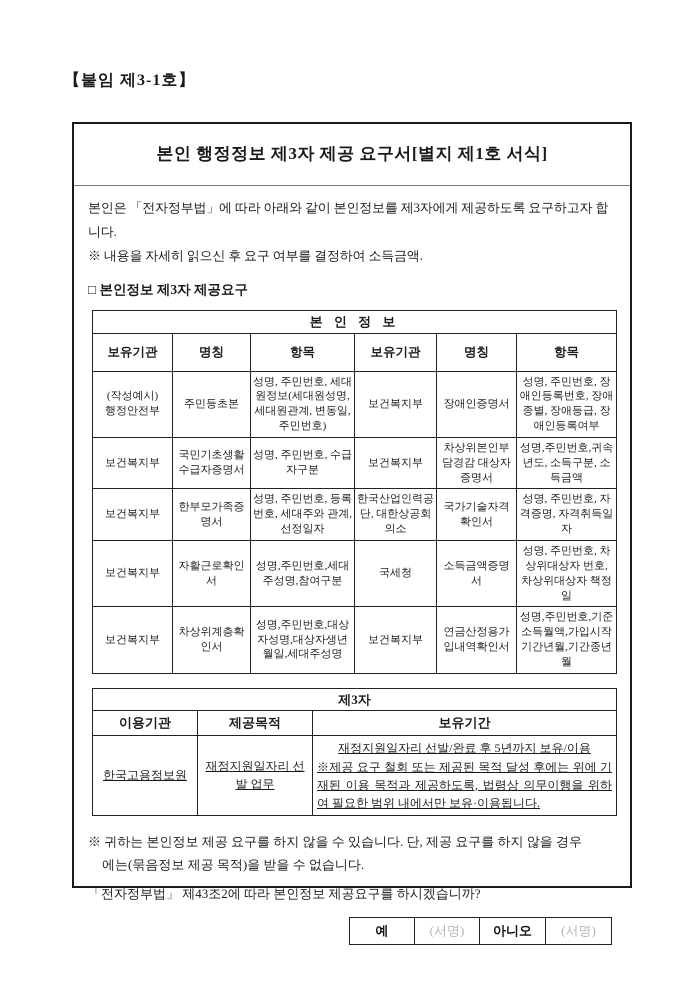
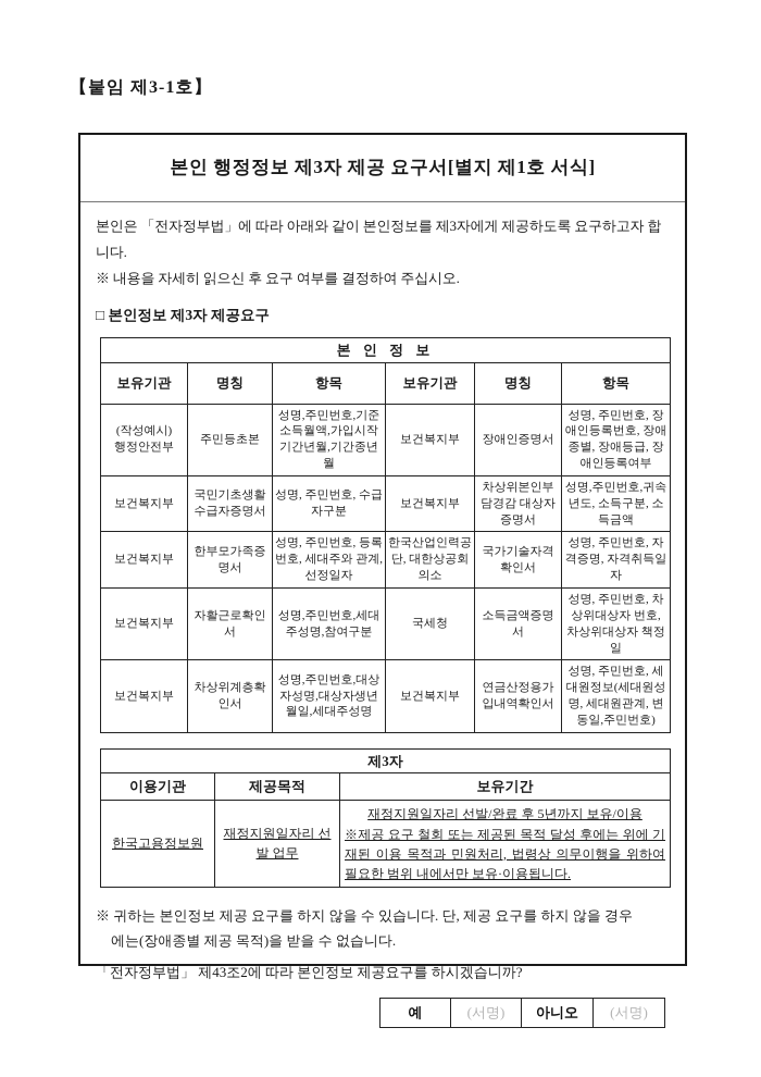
  【붙임 제3-1호】
  본인 행정정보 제3자 제공 요구서[별지 제1호 서식]
  본인은 「전자정부법」에 따라 아래와 같이 본인정보를 제3자에게 제공하도록 요구하고자 합니다.
- ※ 내용을 자세히 읽으신 후 요구 여부를 결정하여 소득금액.
+ ※ 내용을 자세히 읽으신 후 요구 여부를 결정하여 주십시오.
  □ 본인정보 제3자 제공요구
  본 인 정 보
  보유기관	명칭	항목	보유기관	명칭	항목
- (작성예시) 행정안전부	주민등초본	성명, 주민번호, 세대원정보(세대원성명, 세대원관계, 변동일,주민번호)	보건복지부	장애인증명서	성명, 주민번호, 장애인등록번호, 장애종별, 장애등급, 장애인등록여부
+ (작성예시) 행정안전부	주민등초본	성명,주민번호,기준소득월액,가입시작기간년월,기간종년월	보건복지부	장애인증명서	성명, 주민번호, 장애인등록번호, 장애종별, 장애등급, 장애인등록여부
  보건복지부	국민기초생활 수급자증명서	성명, 주민번호, 수급자구분	보건복지부	차상위본인부담경감 대상자증명서	성명,주민번호,귀속년도, 소득구분, 소득금액
  보건복지부	한부모가족증명서	성명, 주민번호, 등록번호, 세대주와 관계, 선정일자	한국산업인력공단, 대한상공회의소	국가기술자격 확인서	성명, 주민번호, 자격증명, 자격취득일자
  보건복지부	자활근로확인서	성명,주민번호,세대주성명,참여구분	국세청	소득금액증명서	성명, 주민번호, 차상위대상자 번호, 차상위대상자 책정일
- 보건복지부	차상위계층확인서	성명,주민번호,대상자성명,대상자생년월일,세대주성명	보건복지부	연금산정용가입내역확인서	성명,주민번호,기준소득월액,가입시작기간년월,기간종년월
+ 보건복지부	차상위계층확인서	성명,주민번호,대상자성명,대상자생년월일,세대주성명	보건복지부	연금산정용가입내역확인서	성명, 주민번호, 세대원정보(세대원성명, 세대원관계, 변동일,주민번호)
  제3자
  이용기관	제공목적	보유기간
- 한국고용정보원	재정지원일자리 선발 업무	재정지원일자리 선발/완료 후 5년까지 보유/이용 ※제공 요구 철회 또는 제공된 목적 달성 후에는 위에 기재된 이용 목적과 제공하도록, 법령상 의무이행을 위하여 필요한 범위 내에서만 보유·이용됩니다.
+ 한국고용정보원	재정지원일자리 선발 업무	재정지원일자리 선발/완료 후 5년까지 보유/이용 ※제공 요구 철회 또는 제공된 목적 달성 후에는 위에 기재된 이용 목적과 민원처리, 법령상 의무이행을 위하여 필요한 범위 내에서만 보유·이용됩니다.
  ※ 귀하는 본인정보 제공 요구를 하지 않을 수 있습니다. 단, 제공 요구를 하지 않을 경우
- 에는(묶음정보 제공 목적)을 받을 수 없습니다.
+ 에는(장애종별 제공 목적)을 받을 수 없습니다.
  「전자정부법」 제43조2에 따라 본인정보 제공요구를 하시겠습니까?
  예	(서명)	아니오	(서명)
